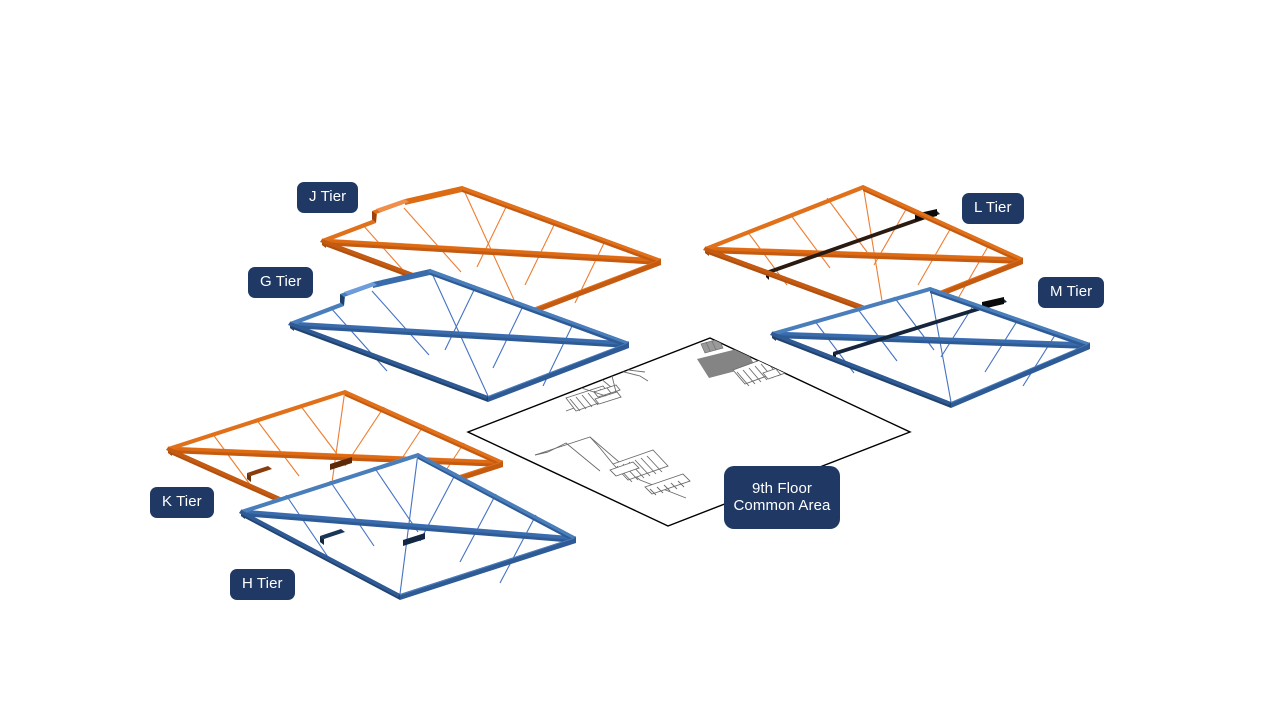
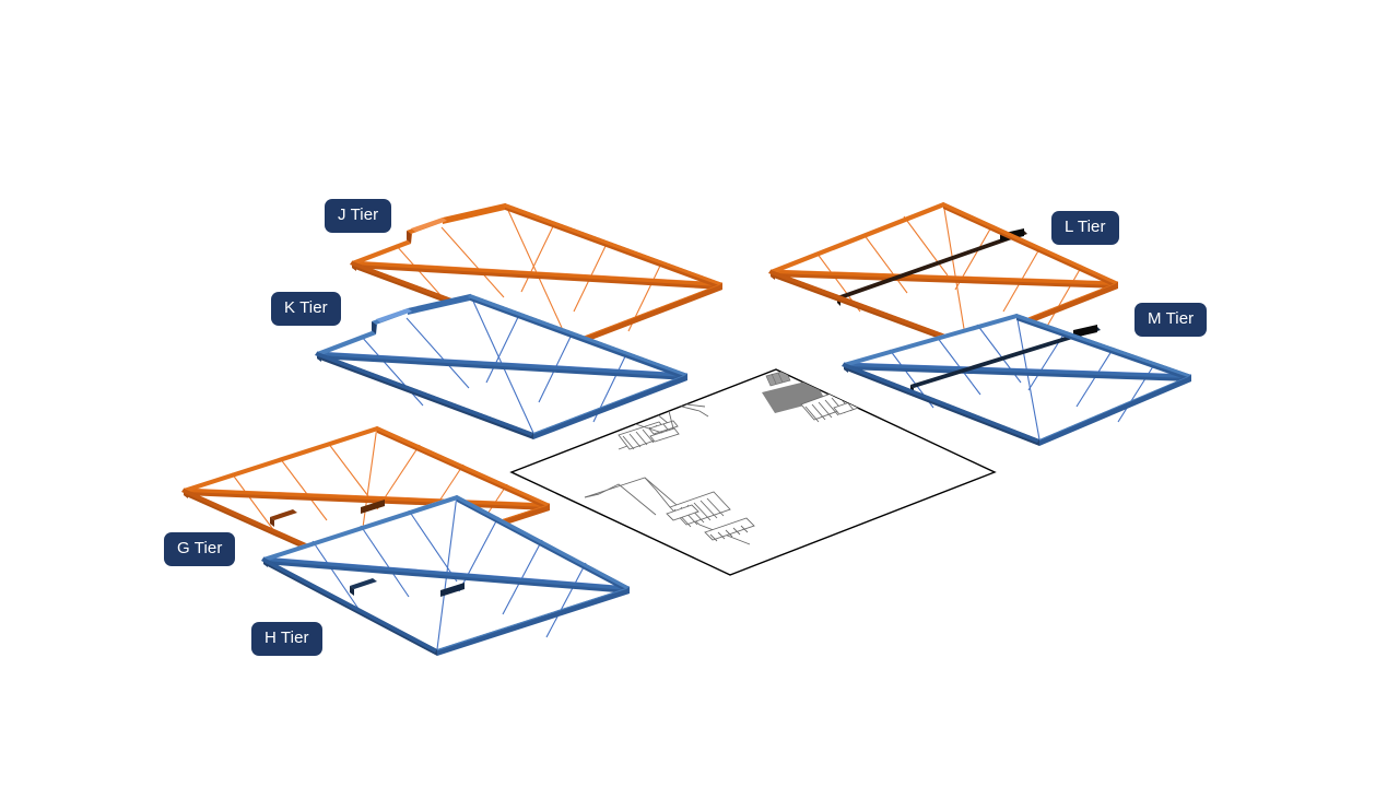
  J Tier
- G Tier
+ K Tier
  L Tier
  M Tier
- K Tier
+ G Tier
  H Tier
- 9th Floor Common Area
